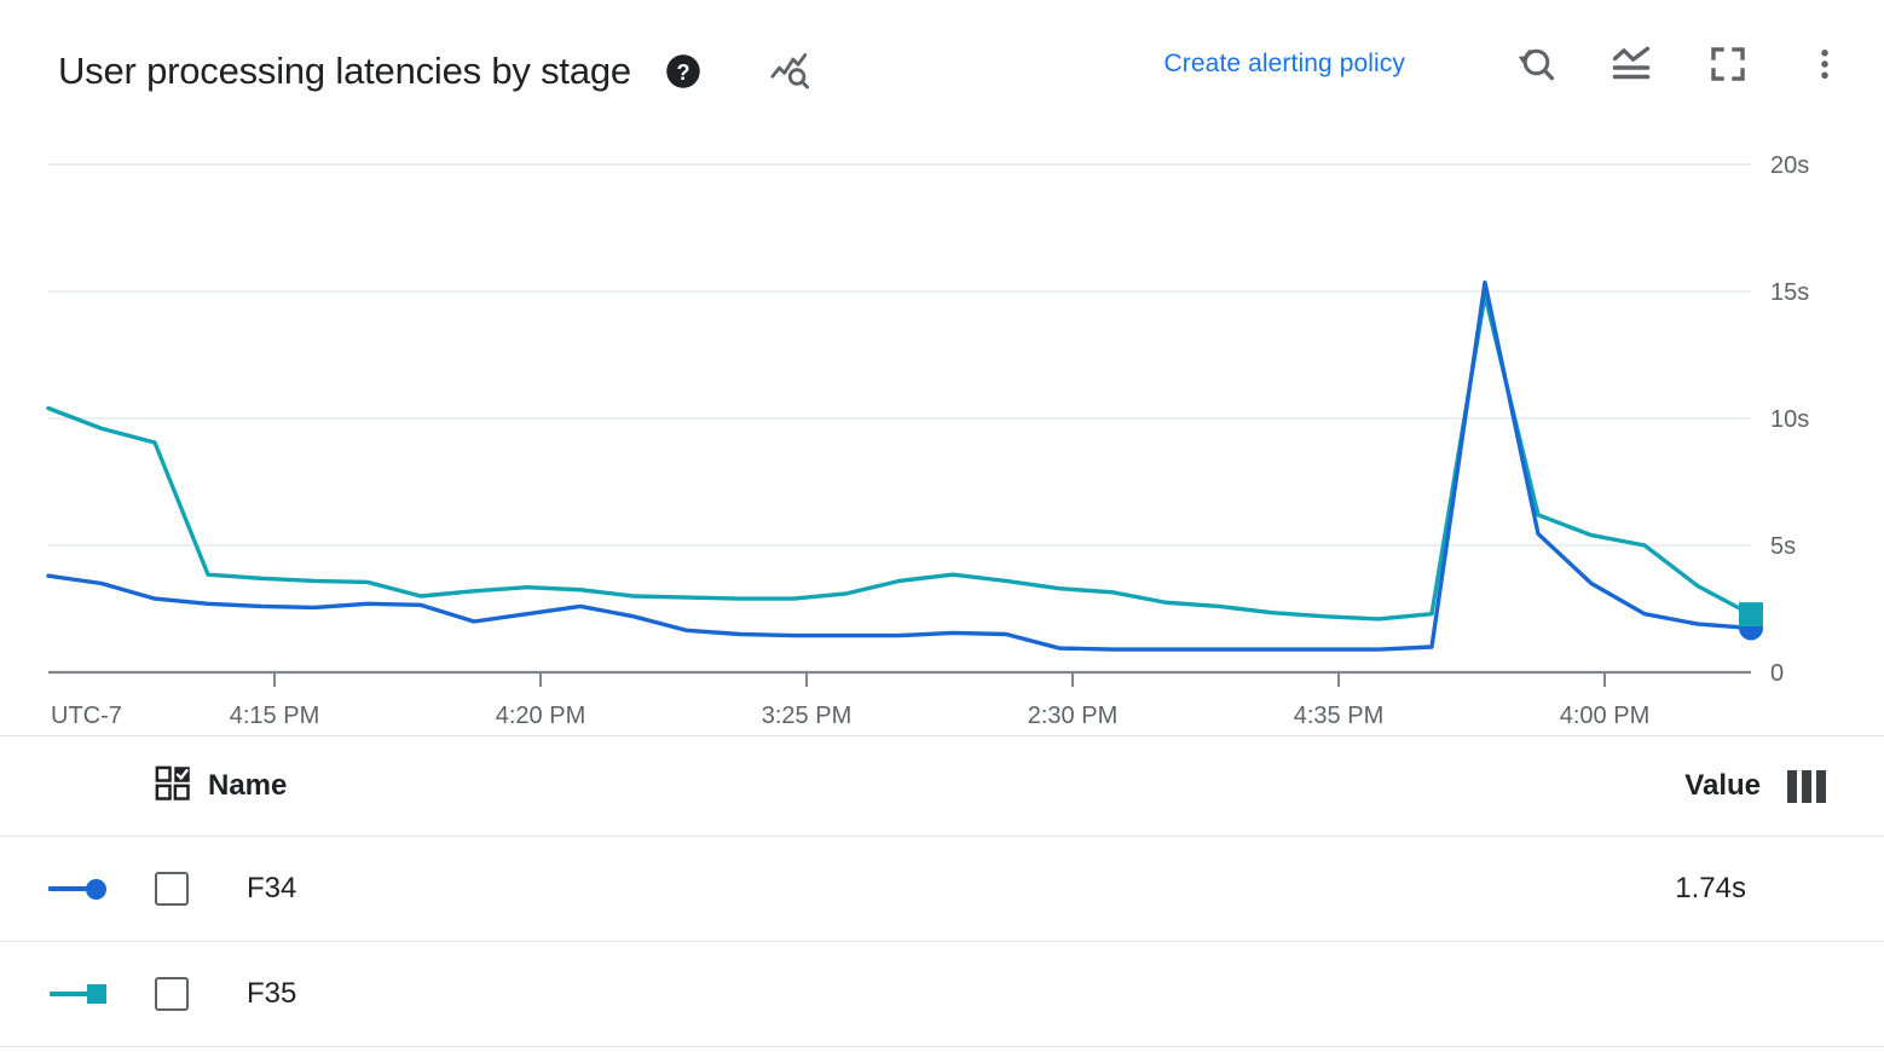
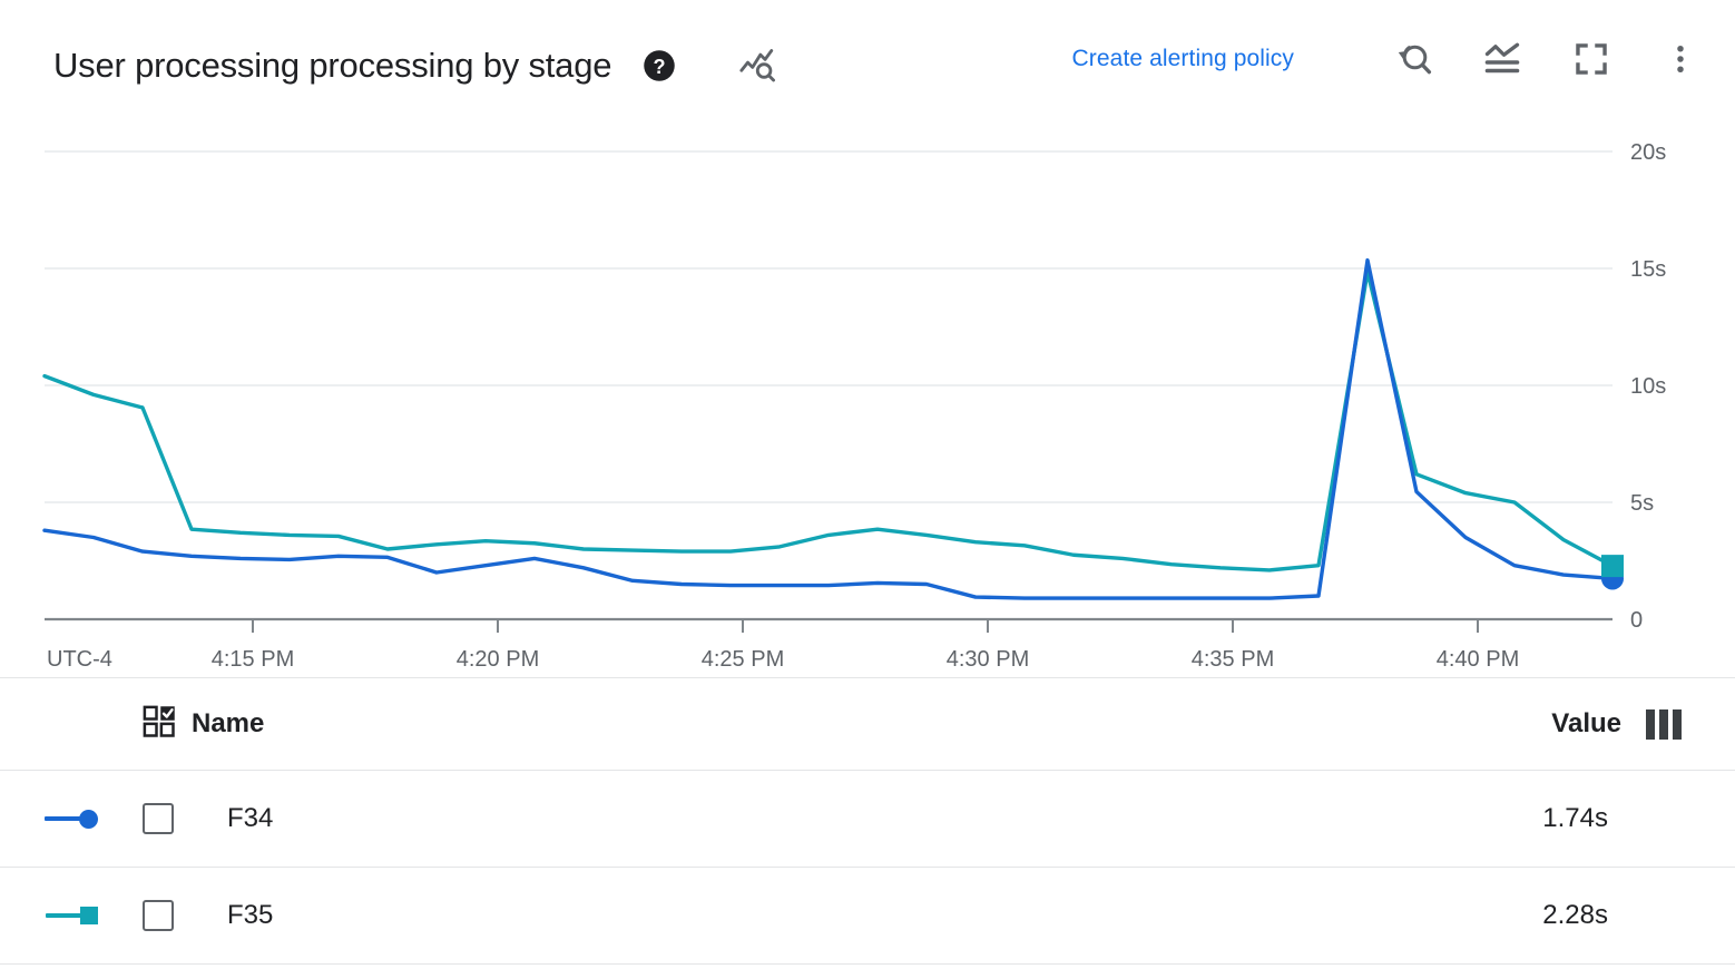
- User processing latencies by stage
+ User processing processing by stage
  ?
  Create alerting policy
  0
  5s
  10s
  15s
  20s
  4:15 PM
  4:20 PM
- 3:25 PM
+ 4:25 PM
- 2:30 PM
+ 4:30 PM
  4:35 PM
- 4:00 PM
+ 4:40 PM
- UTC-7
+ UTC-4
  Name
  Value
  F34
  1.74s
  F35
+ 2.28s
